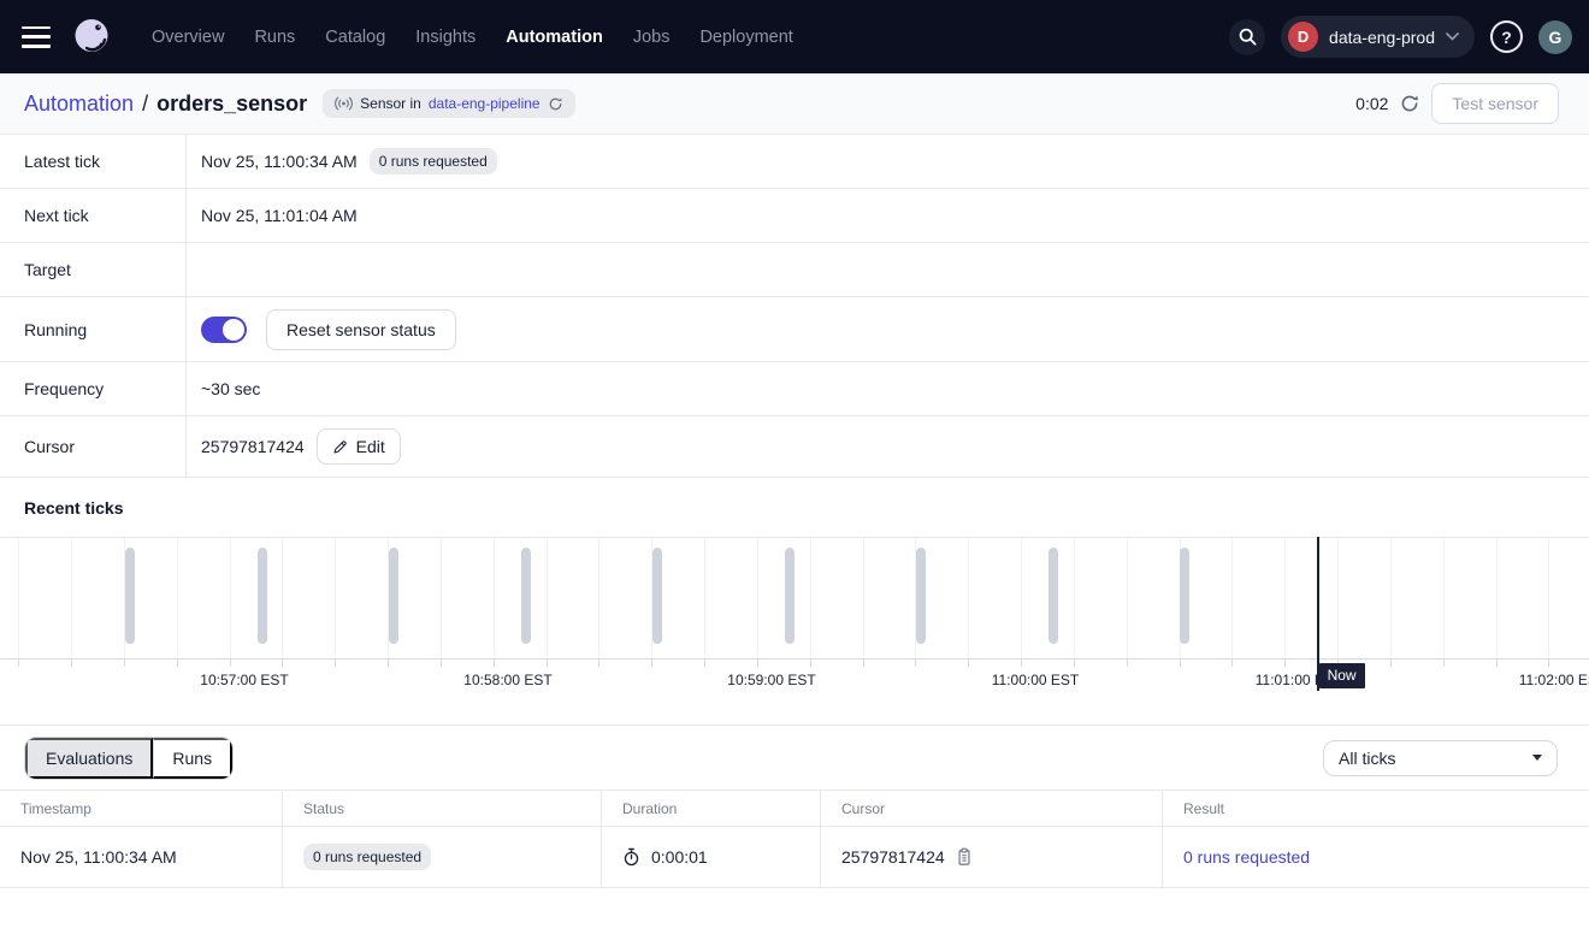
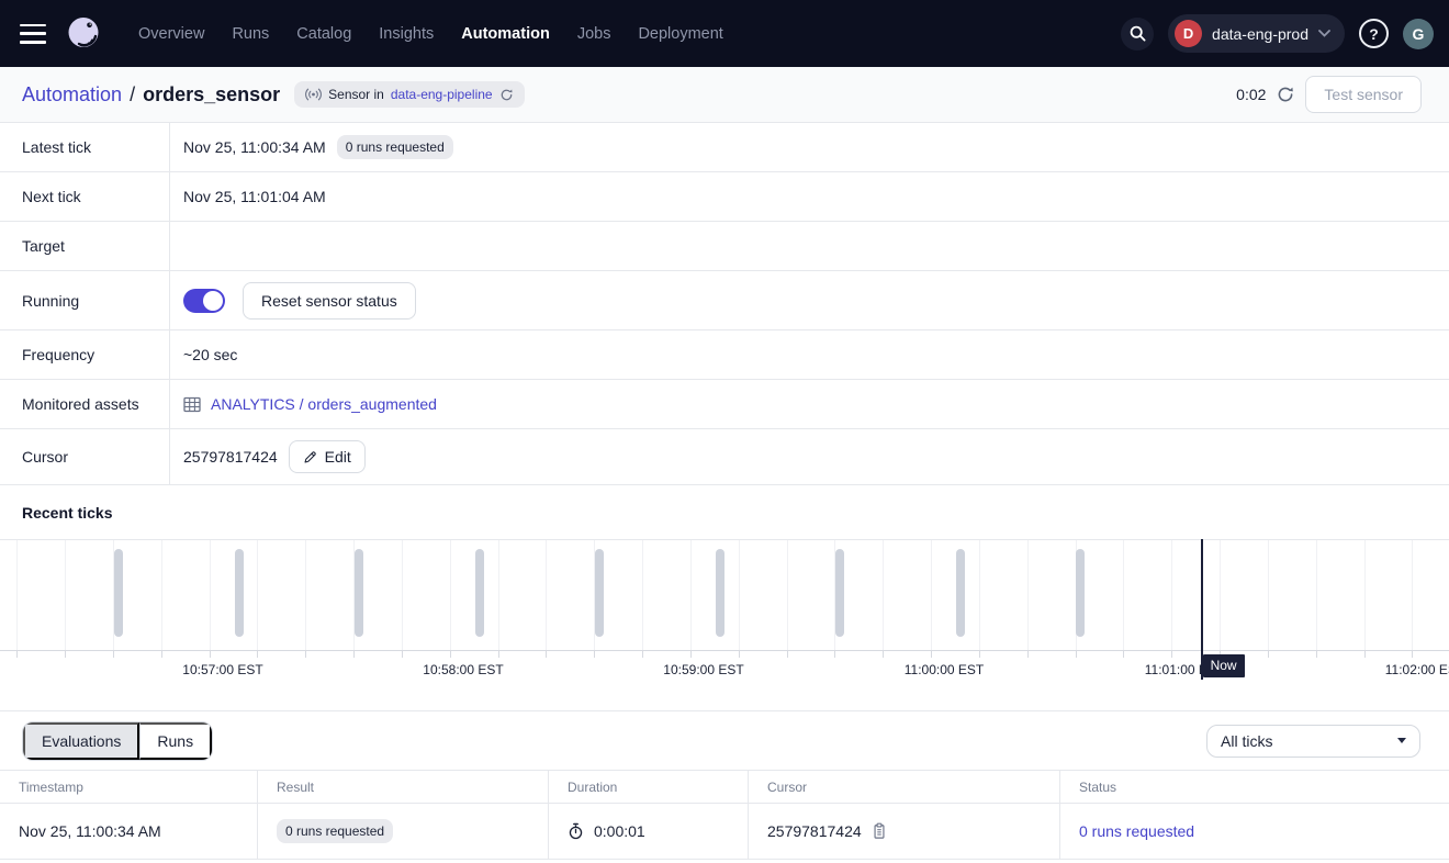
  Overview
  Runs
  Catalog
  Insights
  Automation
  Jobs
  Deployment
  D
  data-eng-prod
  ?
  G
  Automation
  /
  orders_sensor
  Sensor in
  data-eng-pipeline
  0:02
  Test sensor
  Latest tick
  Nov 25, 11:00:34 AM
  0 runs requested
  Next tick
  Nov 25, 11:01:04 AM
  Target
  Running
  Reset sensor status
  Frequency
- ~30 sec
+ ~20 sec
+ Monitored assets
+ ANALYTICS / orders_augmented
  Cursor
  25797817424
  Edit
  Recent ticks
  10:57:00 EST
  10:58:00 EST
  10:59:00 EST
  11:00:00 EST
  11:01:00
  11:02:00 E
  Now
  Evaluations
  Runs
  All ticks
  Timestamp
- Status
+ Result
  Duration
  Cursor
- Result
+ Status
  Nov 25, 11:00:34 AM
  0 runs requested
  0:00:01
  25797817424
  0 runs requested
